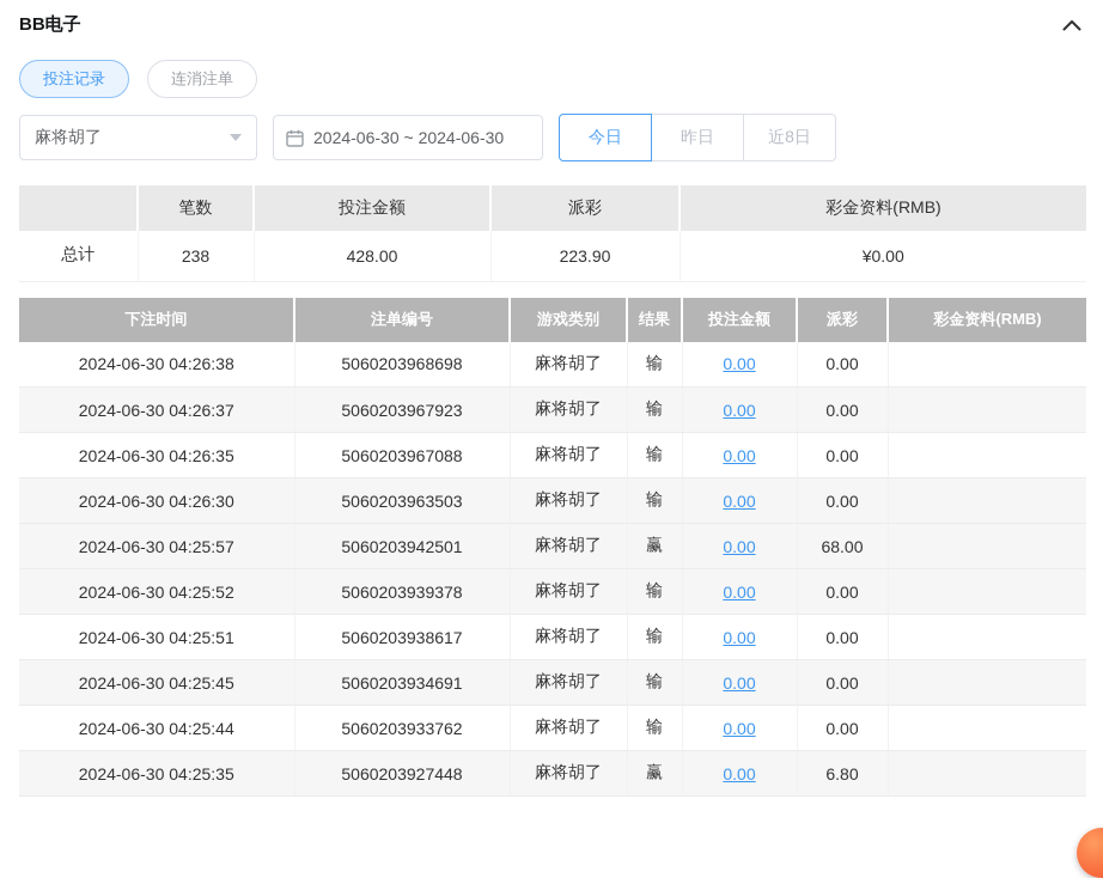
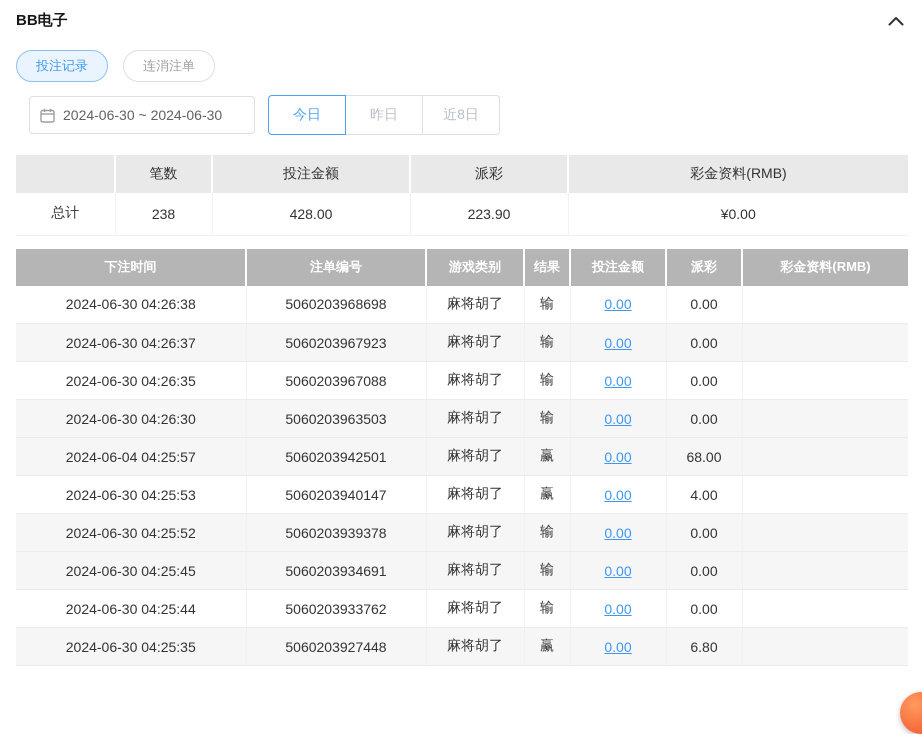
  BB电子
  投注记录
  连消注单
- 麻将胡了
  2024-06-30 ~ 2024-06-30
  今日
  昨日
  近8日
  	笔数	投注金额	派彩	彩金资料(RMB)
  总计	238	428.00	223.90	¥0.00
  下注时间	注单编号	游戏类别	结果	投注金额	派彩	彩金资料(RMB)
  2024-06-30 04:26:38	5060203968698	麻将胡了	输	0.00	0.00
  2024-06-30 04:26:37	5060203967923	麻将胡了	输	0.00	0.00
  2024-06-30 04:26:35	5060203967088	麻将胡了	输	0.00	0.00
  2024-06-30 04:26:30	5060203963503	麻将胡了	输	0.00	0.00
- 2024-06-30 04:25:57	5060203942501	麻将胡了	赢	0.00	68.00
+ 2024-06-04 04:25:57	5060203942501	麻将胡了	赢	0.00	68.00
+ 2024-06-30 04:25:53	5060203940147	麻将胡了	赢	0.00	4.00
  2024-06-30 04:25:52	5060203939378	麻将胡了	输	0.00	0.00
- 2024-06-30 04:25:51	5060203938617	麻将胡了	输	0.00	0.00
  2024-06-30 04:25:45	5060203934691	麻将胡了	输	0.00	0.00
  2024-06-30 04:25:44	5060203933762	麻将胡了	输	0.00	0.00
  2024-06-30 04:25:35	5060203927448	麻将胡了	赢	0.00	6.80
